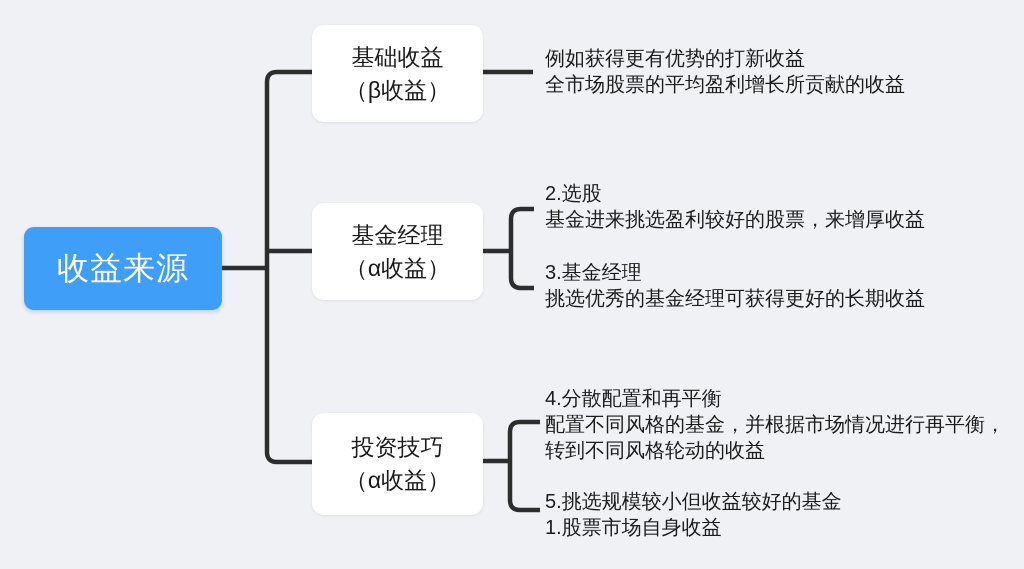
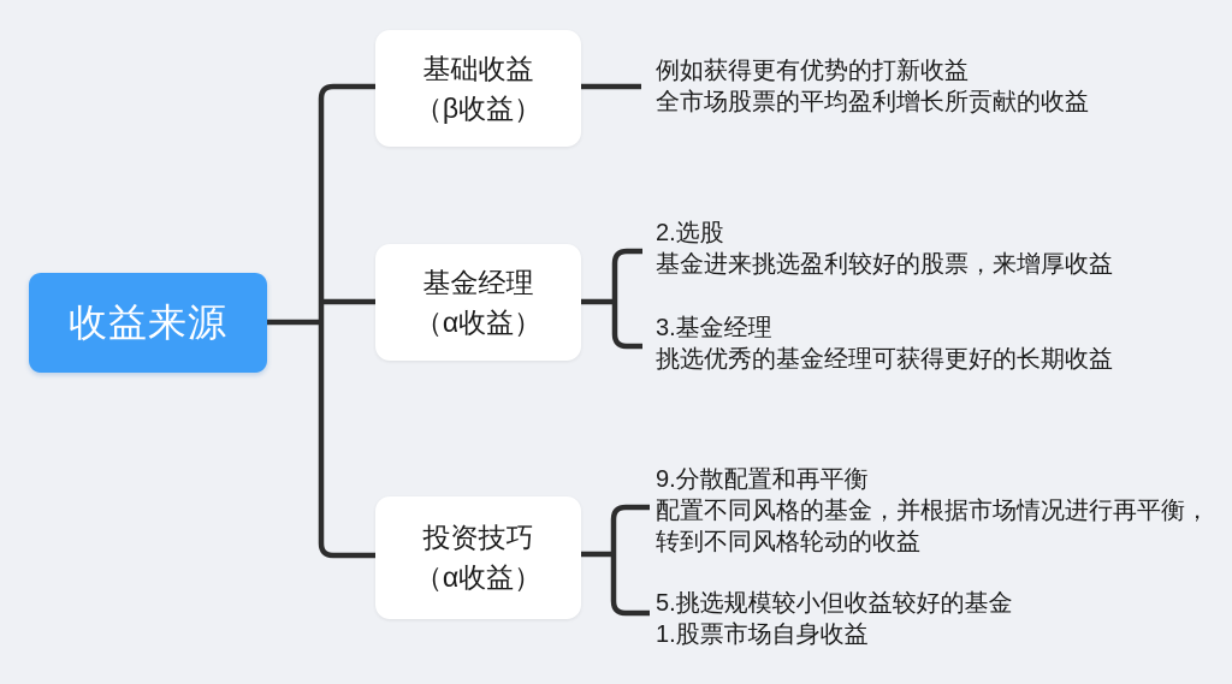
  收益来源
  基础收益
  （β收益）
  基金经理
  （α收益）
  投资技巧
  （α收益）
  例如获得更有优势的打新收益
  全市场股票的平均盈利增长所贡献的收益
  2.选股
  基金进来挑选盈利较好的股票，来增厚收益
  3.基金经理
  挑选优秀的基金经理可获得更好的长期收益
- 4.分散配置和再平衡
+ 9.分散配置和再平衡
  配置不同风格的基金，并根据市场情况进行再平衡，
  转到不同风格轮动的收益
  5.挑选规模较小但收益较好的基金
  1.股票市场自身收益
